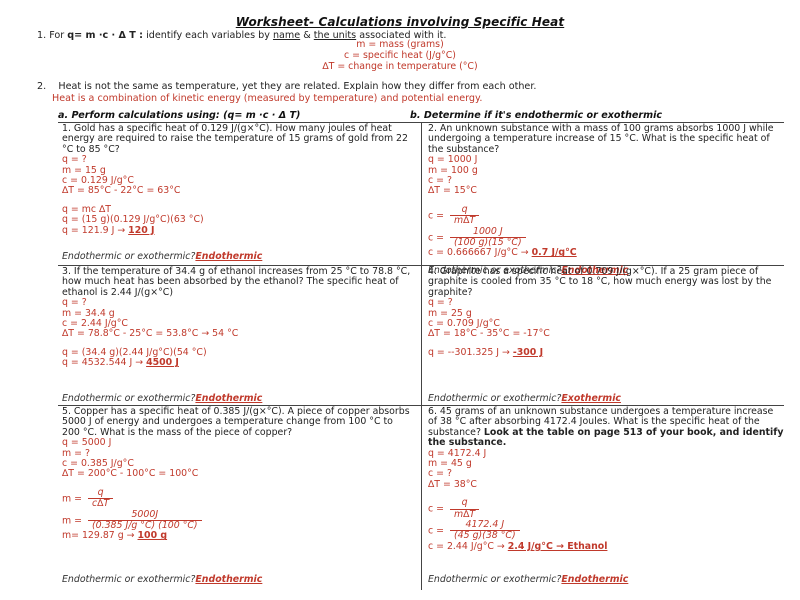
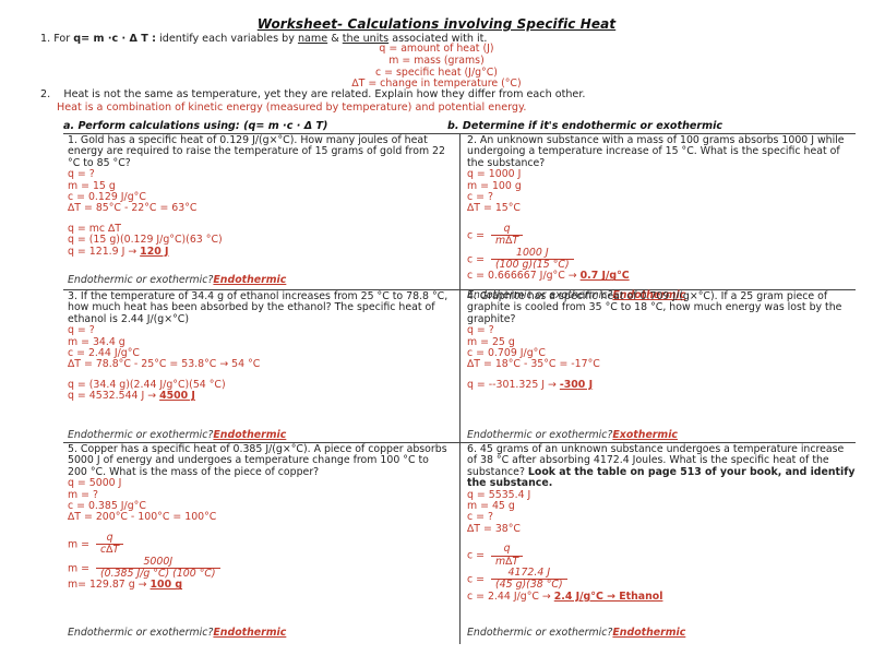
  Worksheet- Calculations involving Specific Heat
  1. For q= m ·c · Δ T : identify each variables by name & the units associated with it.
+ q = amount of heat (J)
  m = mass (grams)
  c = specific heat (J/g°C)
  ∆T = change in temperature (°C)
  2. Heat is not the same as temperature, yet they are related. Explain how they differ from each other.
  Heat is a combination of kinetic energy (measured by temperature) and potential energy.
  a. Perform calculations using: (q= m ·c · Δ T)
  b. Determine if it's endothermic or exothermic
  1. Gold has a specific heat of 0.129 J/(g×°C). How many joules of heat energy are required to raise the temperature of 15 grams of gold from 22 °C to 85 °C?
  q = ?
  m = 15 g
  c = 0.129 J/g°C
  ∆T = 85°C - 22°C = 63°C
  q = mc ∆T
  q = (15 g)(0.129 J/g°C)(63 °C)
  q = 121.9 J → 120 J
  Endothermic or exothermic?Endothermic
  2. An unknown substance with a mass of 100 grams absorbs 1000 J while undergoing a temperature increase of 15 °C. What is the specific heat of the substance?
  q = 1000 J
  m = 100 g
  c = ?
  ∆T = 15°C
  c =
  q
  m∆T
  c =
  1000 J
  (100 g)(15 °C)
  c = 0.666667 J/g°C → 0.7 J/g°C
  Endothermic or exothermic?Endothermic
  3. If the temperature of 34.4 g of ethanol increases from 25 °C to 78.8 °C, how much heat has been absorbed by the ethanol? The specific heat of ethanol is 2.44 J/(g×°C)
  q = ?
  m = 34.4 g
  c = 2.44 J/g°C
  ∆T = 78.8°C - 25°C = 53.8°C → 54 °C
  q = (34.4 g)(2.44 J/g°C)(54 °C)
  q = 4532.544 J → 4500 J
  Endothermic or exothermic?Endothermic
  4. Graphite has a specific heat of 0.709 J/(g×°C). If a 25 gram piece of graphite is cooled from 35 °C to 18 °C, how much energy was lost by the graphite?
  q = ?
  m = 25 g
  c = 0.709 J/g°C
  ∆T = 18°C - 35°C = -17°C
  q = --301.325 J → -300 J
  Endothermic or exothermic?Exothermic
  5. Copper has a specific heat of 0.385 J/(g×°C). A piece of copper absorbs 5000 J of energy and undergoes a temperature change from 100 °C to 200 °C. What is the mass of the piece of copper?
  q = 5000 J
  m = ?
  c = 0.385 J/g°C
  ∆T = 200°C - 100°C = 100°C
  m =
  q
  c∆T
  m =
  5000J
  (0.385 J/g °C) (100 °C)
  m= 129.87 g → 100 g
  Endothermic or exothermic?Endothermic
  6. 45 grams of an unknown substance undergoes a temperature increase of 38 °C after absorbing 4172.4 Joules. What is the specific heat of the substance? Look at the table on page 513 of your book, and identify the substance.
- q = 4172.4 J
+ q = 5535.4 J
  m = 45 g
  c = ?
  ∆T = 38°C
  c =
  q
  m∆T
  c =
  4172.4 J
  (45 g)(38 °C)
  c = 2.44 J/g°C → 2.4 J/g°C → Ethanol
  Endothermic or exothermic?Endothermic
